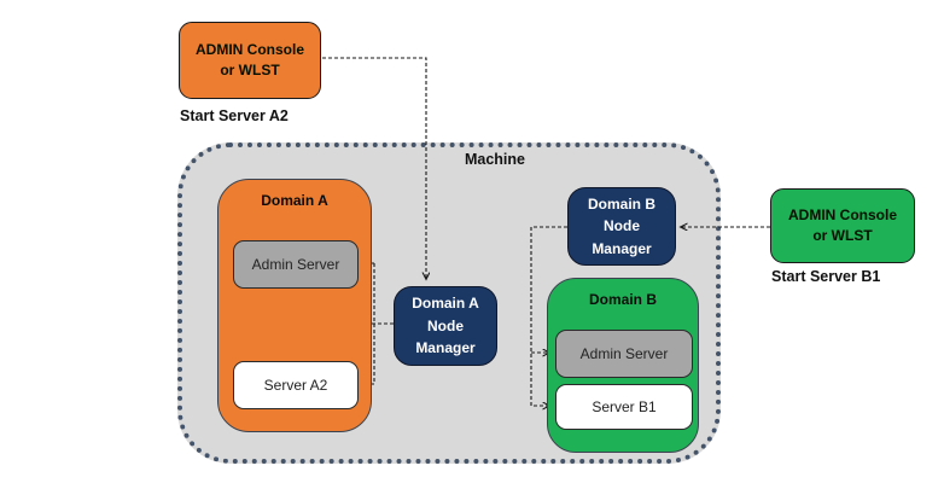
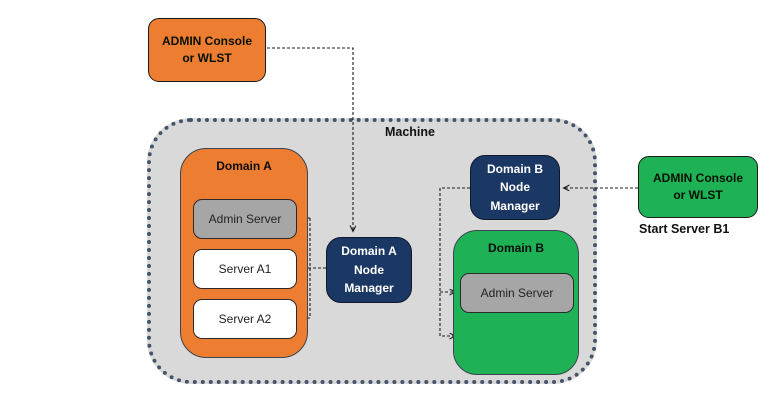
  Machine
  ADMIN Console
  or WLST
- Start Server A2
  Domain A
  Admin Server
+ Server A1
  Server A2
  Domain A
  Node
  Manager
  Domain B
  Node
  Manager
  Domain B
  Admin Server
- Server B1
  ADMIN Console
  or WLST
  Start Server B1
